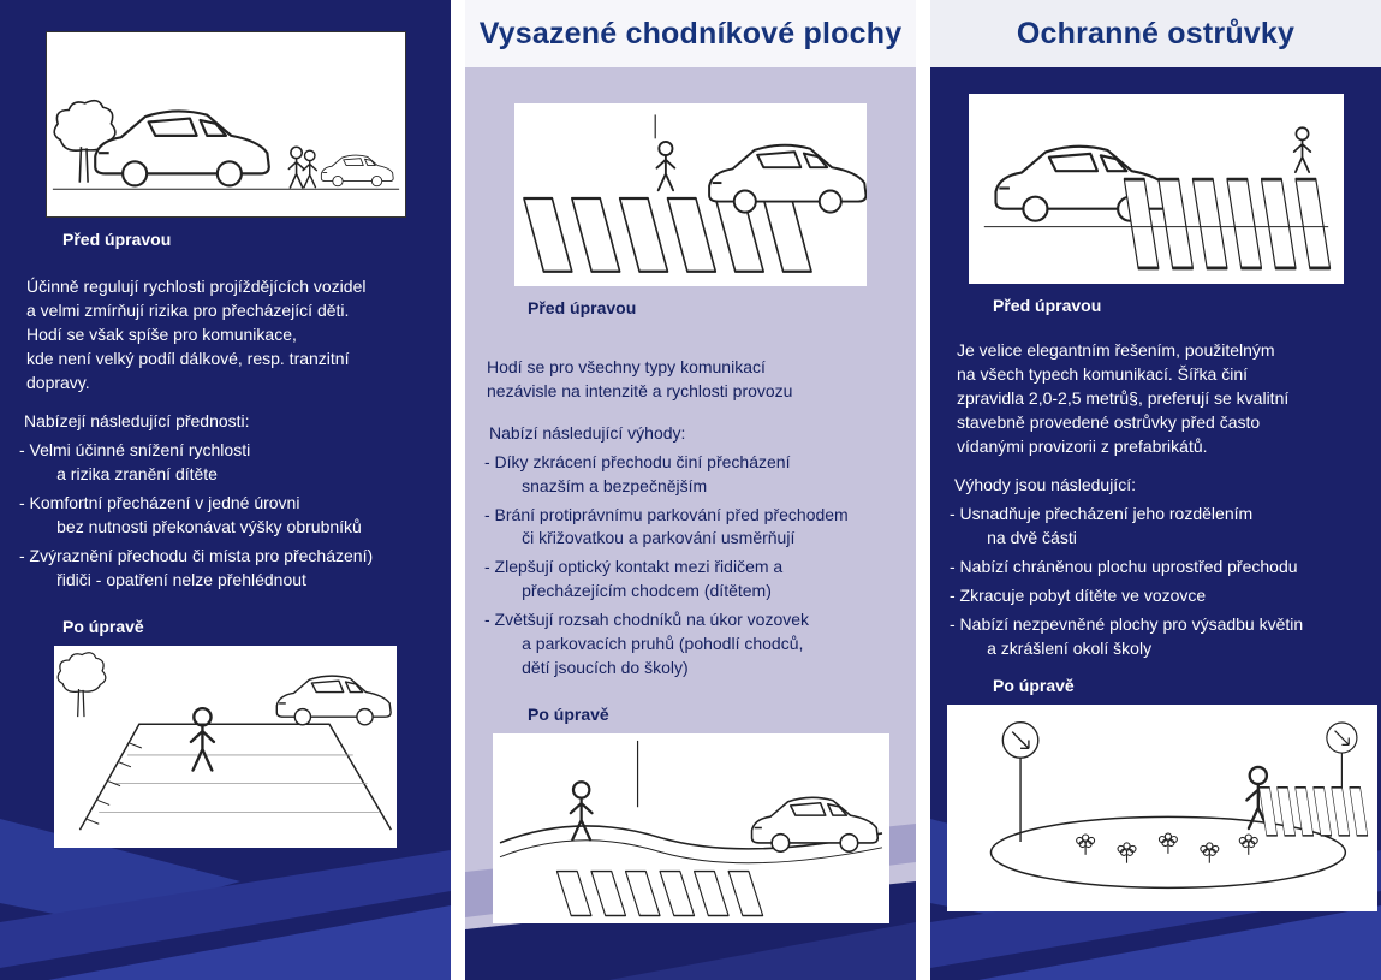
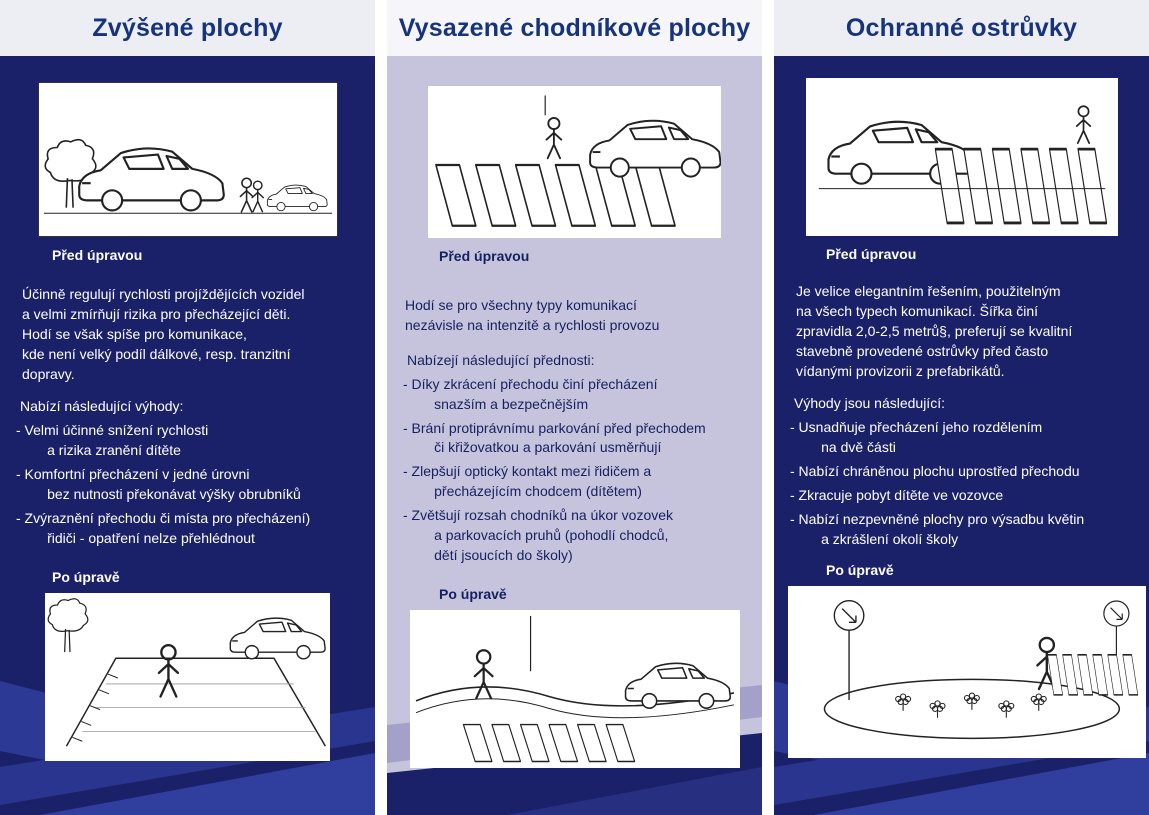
+ Zvýšené plochy
  Před úpravou
  Účinně regulují rychlosti projíždějících vozidel
  a velmi zmírňují rizika pro přecházející děti.
  Hodí se však spíše pro komunikace,
  kde není velký podíl dálkové, resp. tranzitní
  dopravy.
- Nabízejí následující přednosti:
+ Nabízí následující výhody:
  - Velmi účinné snížení rychlosti
  a rizika zranění dítěte
  - Komfortní přecházení v jedné úrovni
  bez nutnosti překonávat výšky obrubníků
  - Zvýraznění přechodu či místa pro přecházení)
  řidiči - opatření nelze přehlédnout
  Po úpravě
  Vysazené chodníkové plochy
  Před úpravou
  Hodí se pro všechny typy komunikací
  nezávisle na intenzitě a rychlosti provozu
- Nabízí následující výhody:
+ Nabízejí následující přednosti:
  - Díky zkrácení přechodu činí přecházení
  snazším a bezpečnějším
  - Brání protiprávnímu parkování před přechodem
  či křižovatkou a parkování usměrňují
  - Zlepšují optický kontakt mezi řidičem a
  přecházejícím chodcem (dítětem)
  - Zvětšují rozsah chodníků na úkor vozovek
  a parkovacích pruhů (pohodlí chodců,
  dětí jsoucích do školy)
  Po úpravě
  Ochranné ostrůvky
  Před úpravou
  Je velice elegantním řešením, použitelným
  na všech typech komunikací. Šířka činí
  zpravidla 2,0-2,5 metrů§, preferují se kvalitní
  stavebně provedené ostrůvky před často
  vídanými provizorii z prefabrikátů.
  Výhody jsou následující:
  - Usnadňuje přecházení jeho rozdělením
  na dvě části
  - Nabízí chráněnou plochu uprostřed přechodu
  - Zkracuje pobyt dítěte ve vozovce
  - Nabízí nezpevněné plochy pro výsadbu květin
  a zkrášlení okolí školy
  Po úpravě
